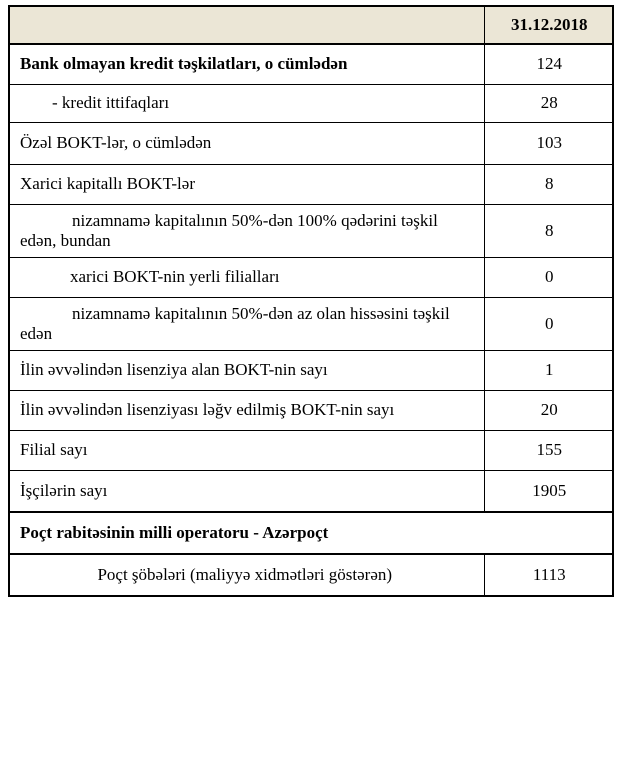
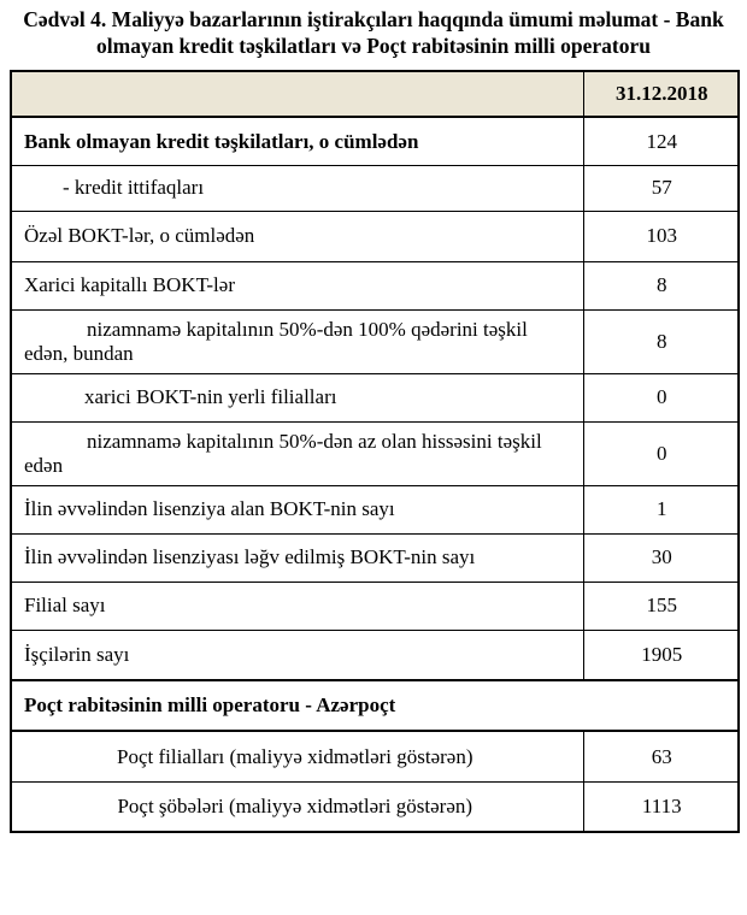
+ Cədvəl 4. Maliyyə bazarlarının iştirakçıları haqqında ümumi məlumat - Bank olmayan kredit təşkilatları və Poçt rabitəsinin milli operatoru
  	31.12.2018
  Bank olmayan kredit təşkilatları, o cümlədən	124
- - kredit ittifaqları	28
+ - kredit ittifaqları	57
  Özəl BOKT-lər, o cümlədən	103
  Xarici kapitallı BOKT-lər	8
  nizamnamə kapitalının 50%-dən 100% qədərini təşkil edən, bundan	8
  xarici BOKT-nin yerli filialları	0
  nizamnamə kapitalının 50%-dən az olan hissəsini təşkil edən	0
  İlin əvvəlindən lisenziya alan BOKT-nin sayı	1
- İlin əvvəlindən lisenziyası ləğv edilmiş BOKT-nin sayı	20
+ İlin əvvəlindən lisenziyası ləğv edilmiş BOKT-nin sayı	30
  Filial sayı	155
  İşçilərin sayı	1905
  Poçt rabitəsinin milli operatoru - Azərpoçt
+ Poçt filialları (maliyyə xidmətləri göstərən)	63
  Poçt şöbələri (maliyyə xidmətləri göstərən)	1113
